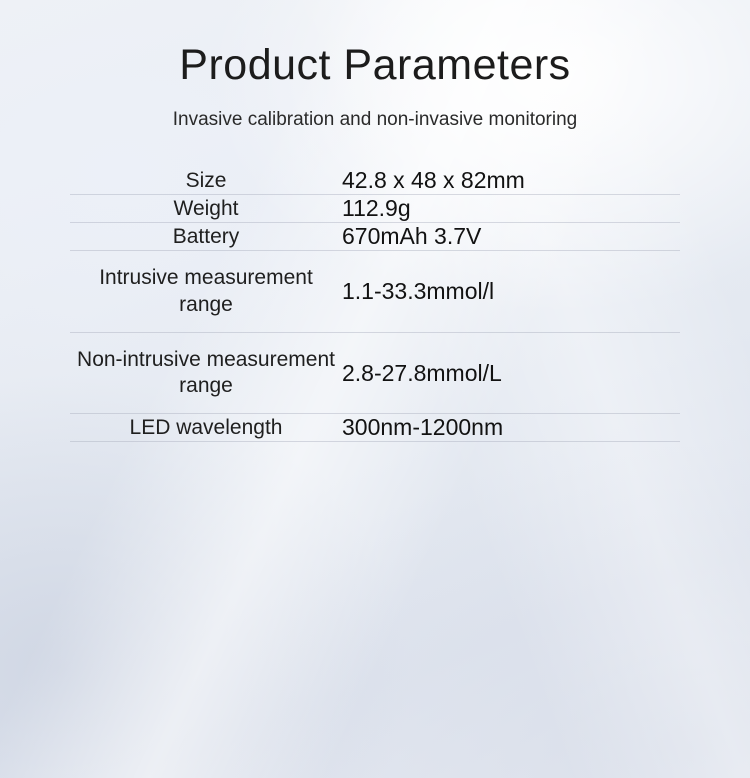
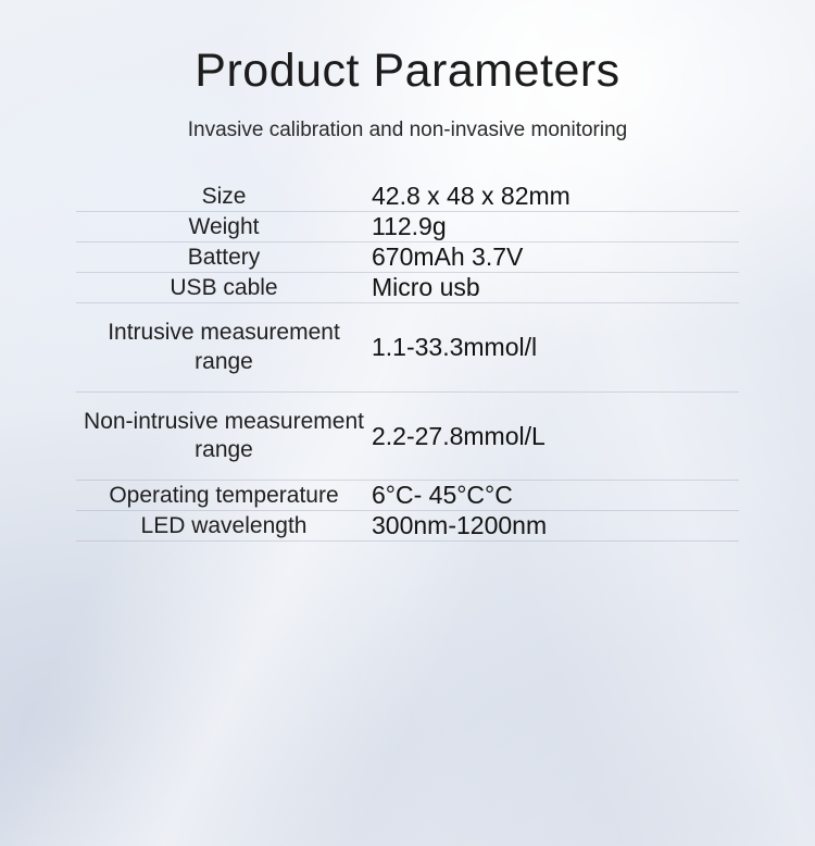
  Product Parameters
  Invasive calibration and non-invasive monitoring
  Size	42.8 x 48 x 82mm
  Weight	112.9g
  Battery	670mAh 3.7V
+ USB cable	Micro usb
  Intrusive measurement range	1.1-33.3mmol/l
- Non-intrusive measurement range	2.8-27.8mmol/L
+ Non-intrusive measurement range	2.2-27.8mmol/L
+ Operating temperature	6°C- 45°C°C
  LED wavelength	300nm-1200nm
